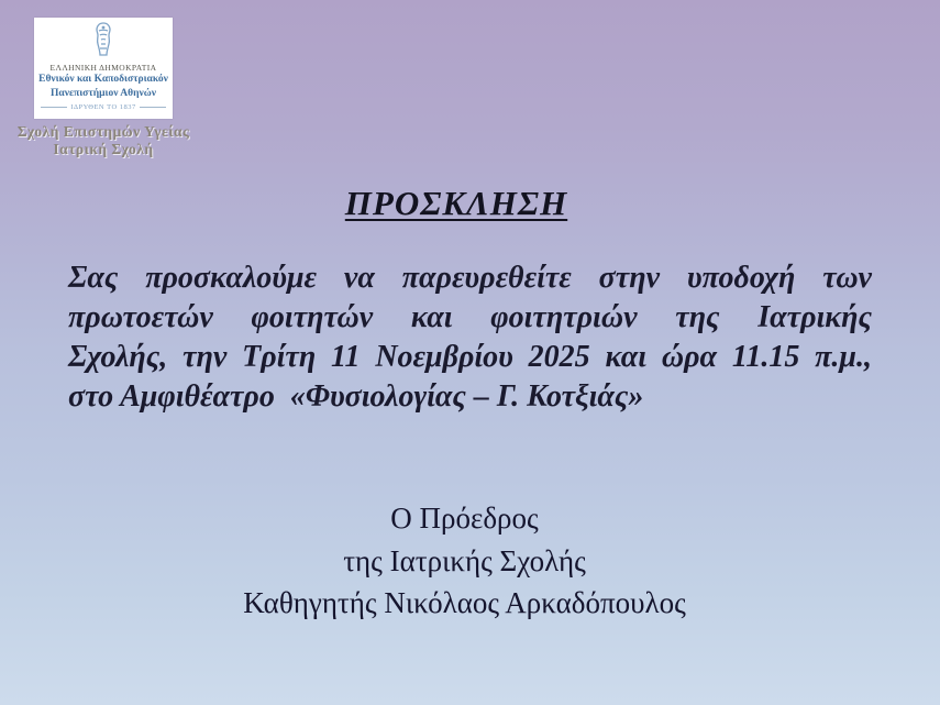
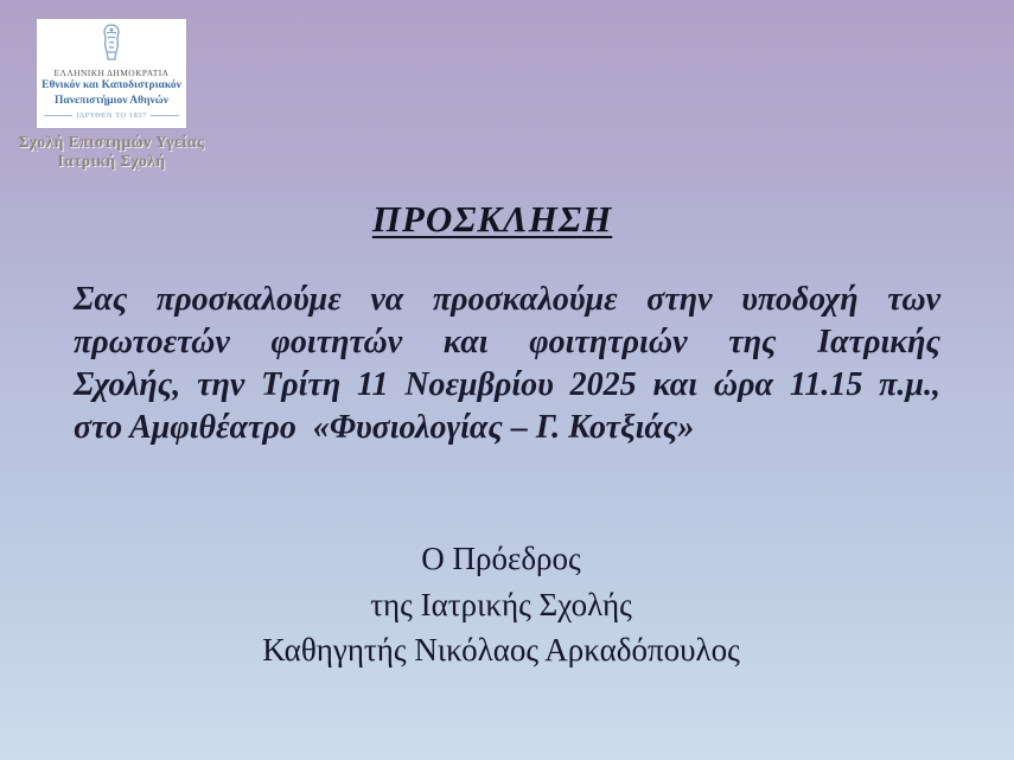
  ΕΛΛΗΝΙΚΗ ΔΗΜΟΚΡΑΤΙΑ
  Εθνικόν και Καποδιστριακόν
  Πανεπιστήμιον Αθηνών
  Σχολή Επιστημών Υγείας
  Ιατρική Σχολή
  ΠΡΟΣΚΛΗΣΗ
- Σας προσκαλούμε να παρευρεθείτε στην υποδοχή των
+ Σας προσκαλούμε να προσκαλούμε στην υποδοχή των
  πρωτοετών φοιτητών και φοιτητριών της Ιατρικής
  Σχολής, την Τρίτη 11 Νοεμβρίου 2025 και ώρα 11.15 π.μ.,
  στο Αμφιθέατρο «Φυσιολογίας – Γ. Κοτξιάς»
  Ο Πρόεδρος
  της Ιατρικής Σχολής
  Καθηγητής Νικόλαος Αρκαδόπουλος
